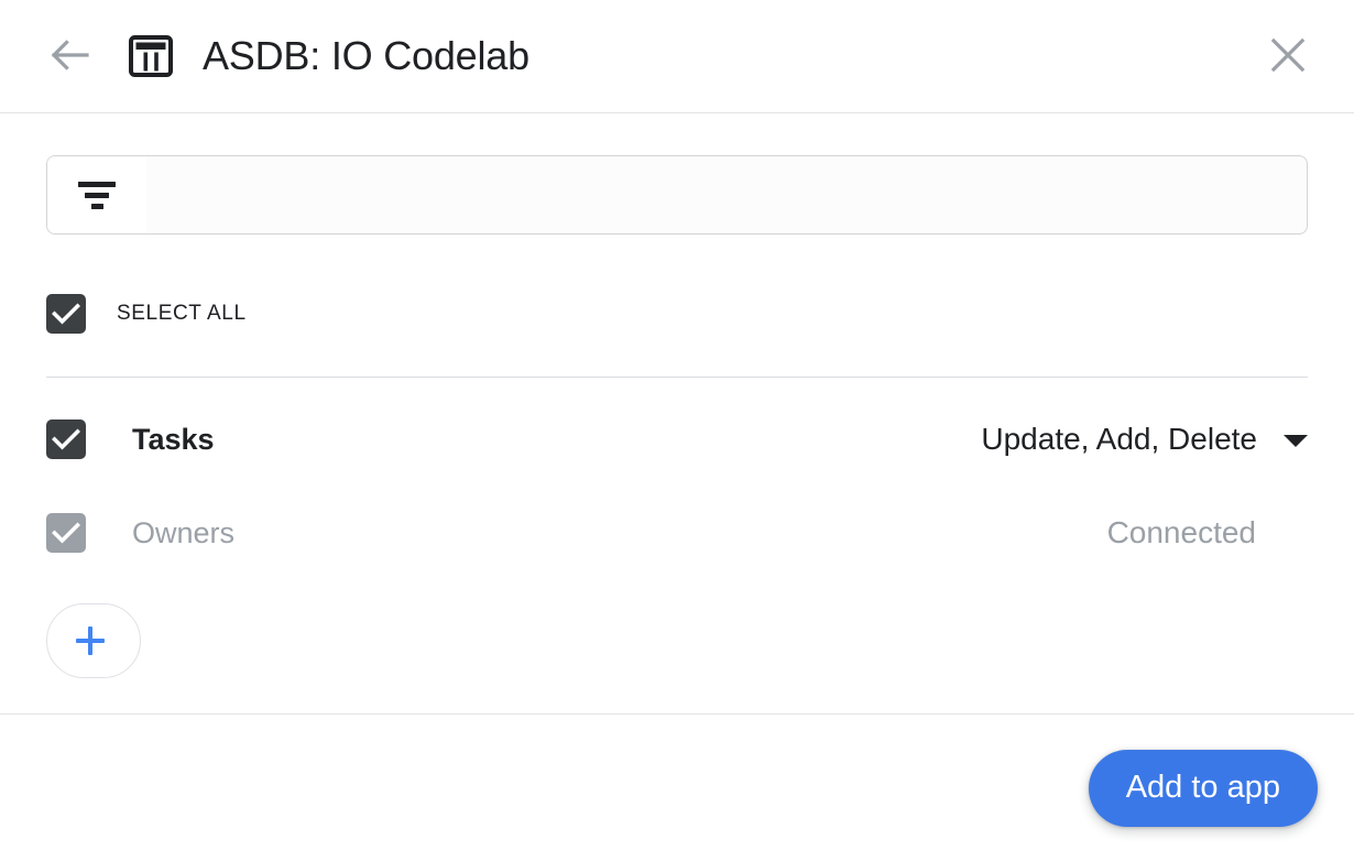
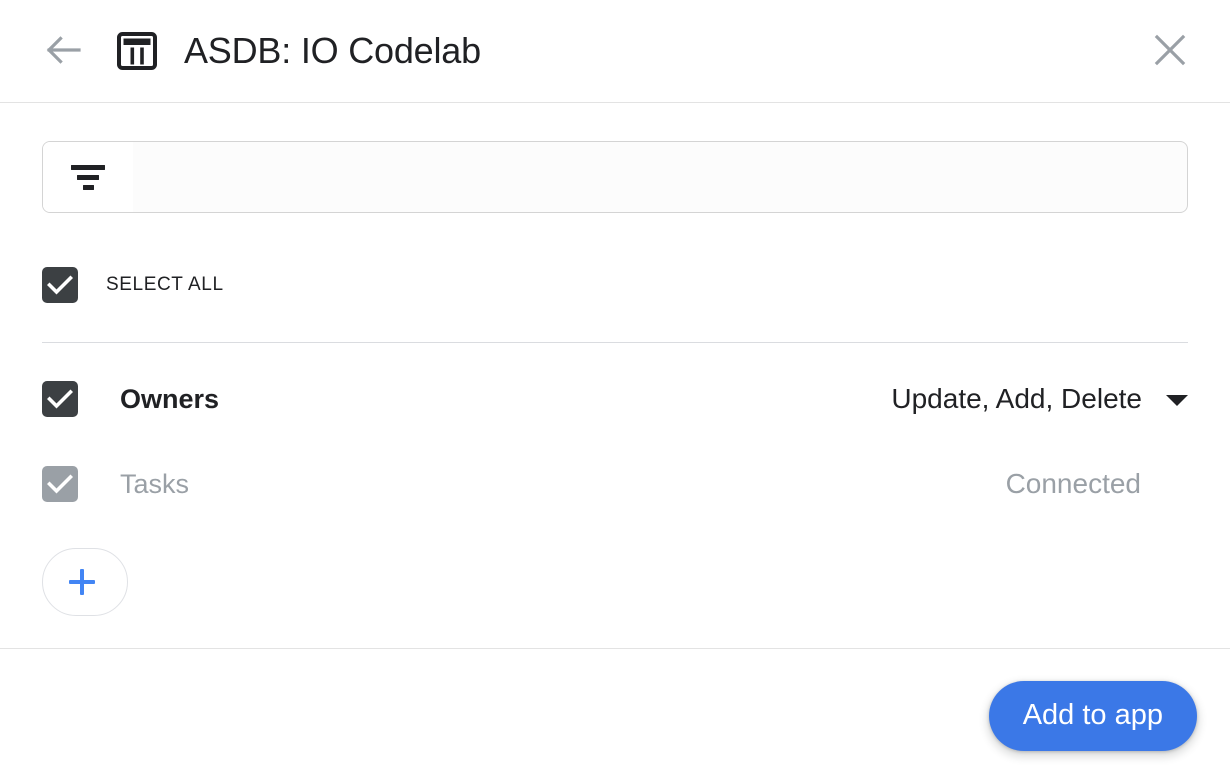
  ASDB: IO Codelab
  SELECT ALL
- Tasks
+ Owners
  Update, Add, Delete
- Owners
+ Tasks
  Connected
  Add to app
